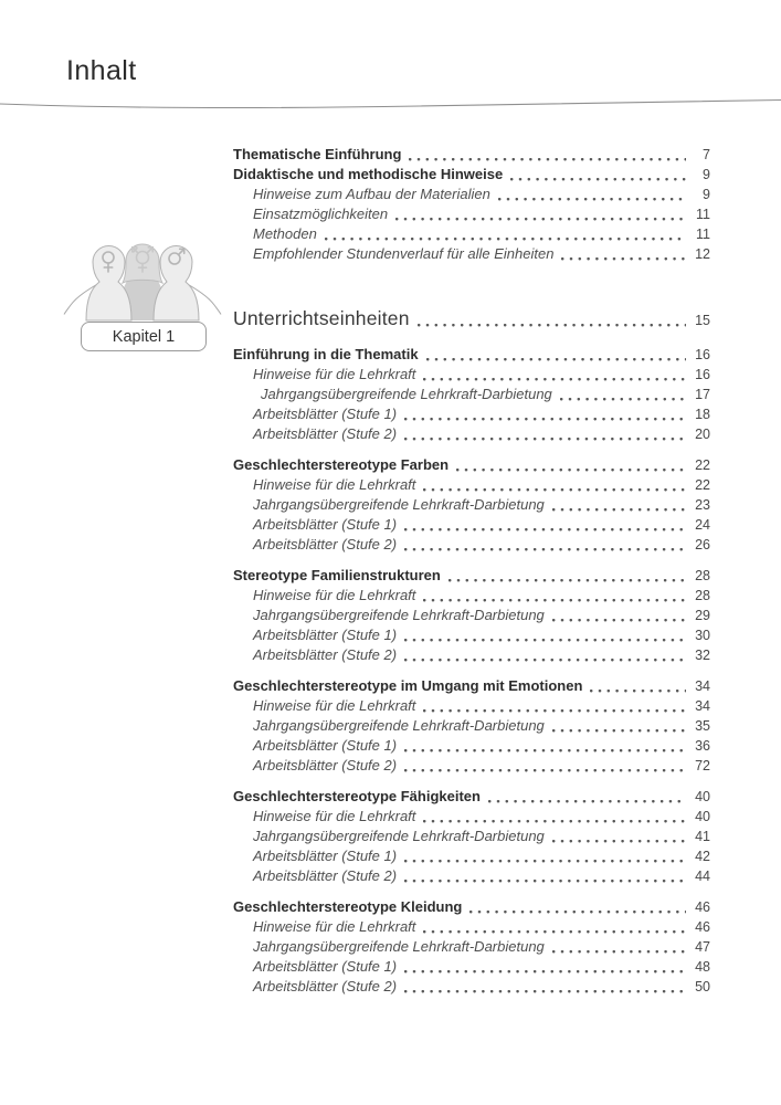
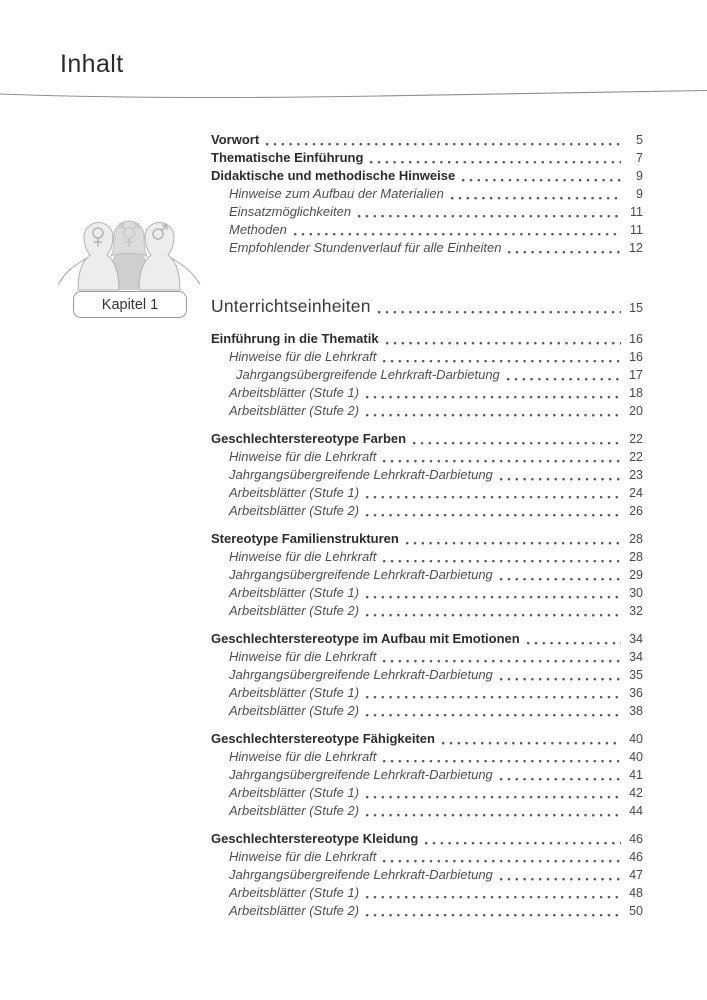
  Inhalt
  Kapitel 1
+ Vorwort
+ 5
  Thematische Einführung
  7
  Didaktische und methodische Hinweise
  9
  Hinweise zum Aufbau der Materialien
  9
  Einsatzmöglichkeiten
  11
  Methoden
  11
  Empfohlender Stundenverlauf für alle Einheiten
  12
  Unterrichtseinheiten
  15
  Einführung in die Thematik
  16
  Hinweise für die Lehrkraft
  16
  Jahrgangsübergreifende Lehrkraft-Darbietung
  17
  Arbeitsblätter (Stufe 1)
  18
  Arbeitsblätter (Stufe 2)
  20
  Geschlechterstereotype Farben
  22
  Hinweise für die Lehrkraft
  22
  Jahrgangsübergreifende Lehrkraft-Darbietung
  23
  Arbeitsblätter (Stufe 1)
  24
  Arbeitsblätter (Stufe 2)
  26
  Stereotype Familienstrukturen
  28
  Hinweise für die Lehrkraft
  28
  Jahrgangsübergreifende Lehrkraft-Darbietung
  29
  Arbeitsblätter (Stufe 1)
  30
  Arbeitsblätter (Stufe 2)
  32
- Geschlechterstereotype im Umgang mit Emotionen
+ Geschlechterstereotype im Aufbau mit Emotionen
  34
  Hinweise für die Lehrkraft
  34
  Jahrgangsübergreifende Lehrkraft-Darbietung
  35
  Arbeitsblätter (Stufe 1)
  36
  Arbeitsblätter (Stufe 2)
- 72
+ 38
  Geschlechterstereotype Fähigkeiten
  40
  Hinweise für die Lehrkraft
  40
  Jahrgangsübergreifende Lehrkraft-Darbietung
  41
  Arbeitsblätter (Stufe 1)
  42
  Arbeitsblätter (Stufe 2)
  44
  Geschlechterstereotype Kleidung
  46
  Hinweise für die Lehrkraft
  46
  Jahrgangsübergreifende Lehrkraft-Darbietung
  47
  Arbeitsblätter (Stufe 1)
  48
  Arbeitsblätter (Stufe 2)
  50
